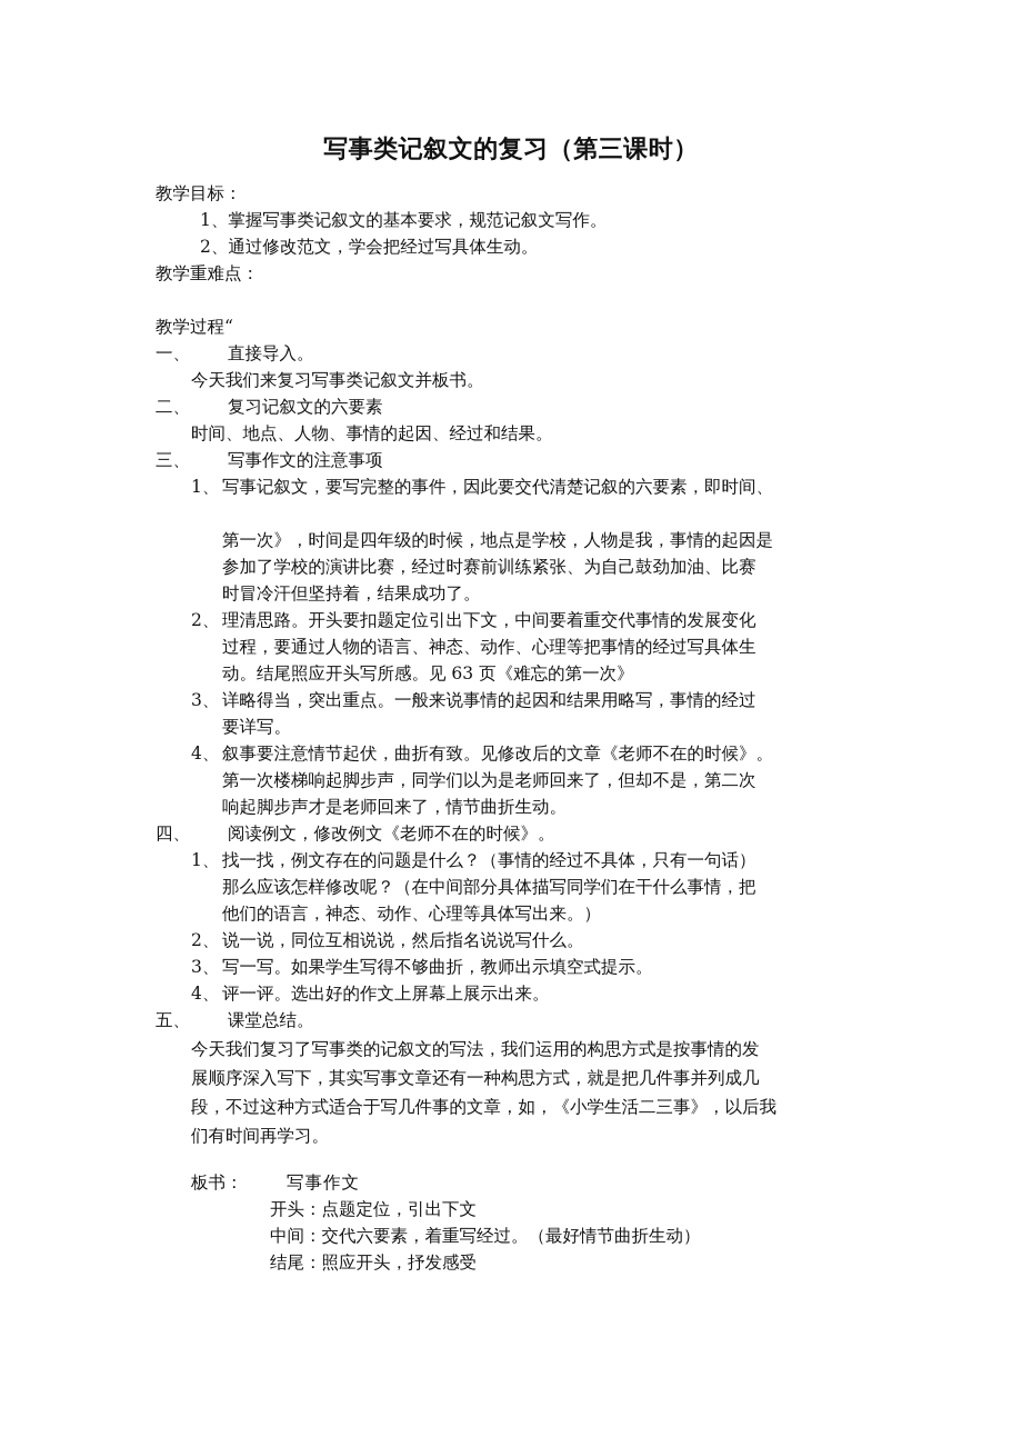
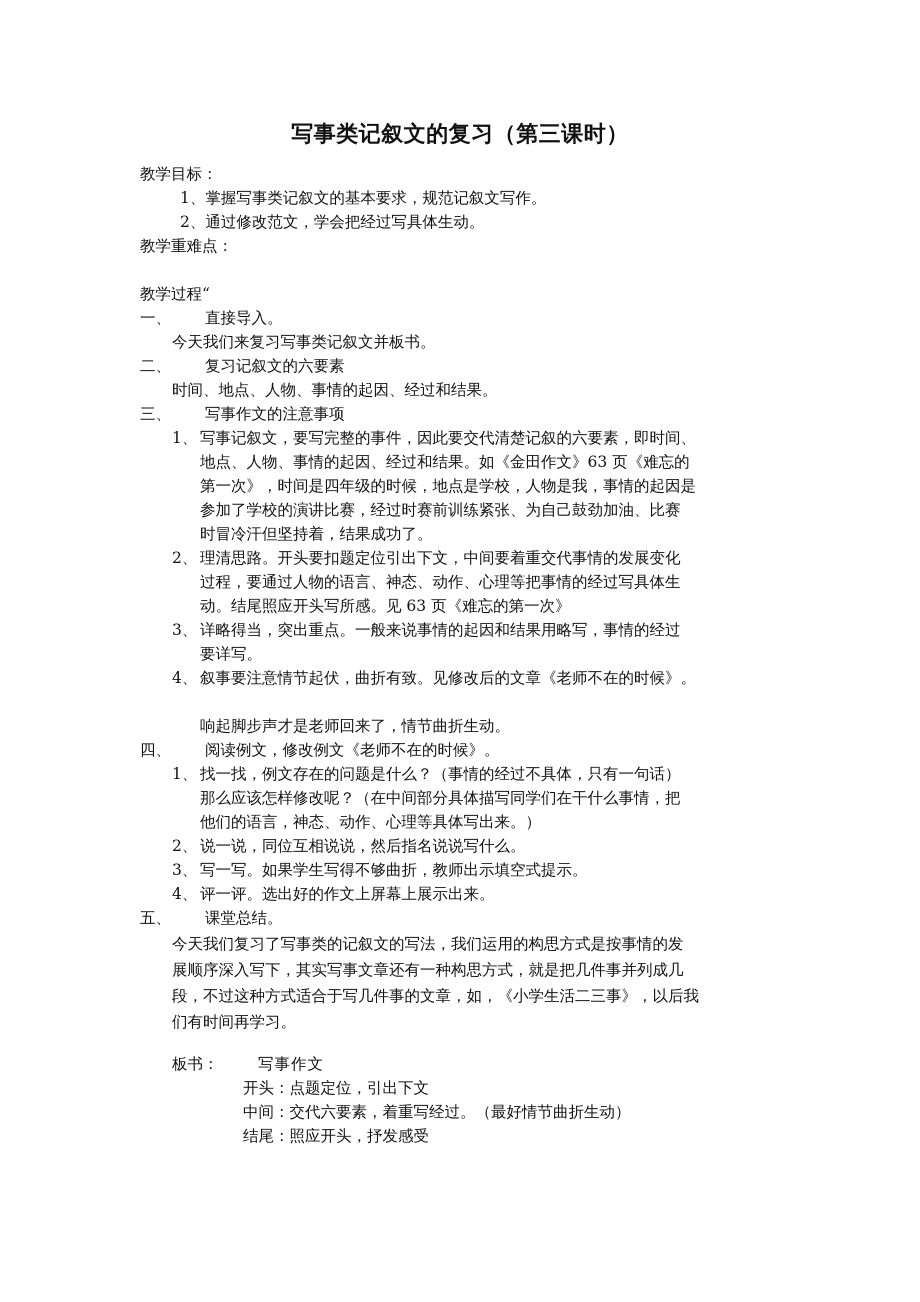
  写事类记叙文的复习（第三课时）
  教学目标：
  1、掌握写事类记叙文的基本要求，规范记叙文写作。
  2、通过修改范文，学会把经过写具体生动。
  教学重难点：
  教学过程“
  一、
  直接导入。
  今天我们来复习写事类记叙文并板书。
  二、
  复习记叙文的六要素
  时间、地点、人物、事情的起因、经过和结果。
  三、
  写事作文的注意事项
  1、
  写事记叙文，要写完整的事件，因此要交代清楚记叙的六要素，即时间、
+ 地点、人物、事情的起因、经过和结果。如《金田作文》63 页《难忘的
  第一次》，时间是四年级的时候，地点是学校，人物是我，事情的起因是
  参加了学校的演讲比赛，经过时赛前训练紧张、为自己鼓劲加油、比赛
  时冒冷汗但坚持着，结果成功了。
  2、
  理清思路。开头要扣题定位引出下文，中间要着重交代事情的发展变化
  过程，要通过人物的语言、神态、动作、心理等把事情的经过写具体生
  动。结尾照应开头写所感。见 63 页《难忘的第一次》
  3、
  详略得当，突出重点。一般来说事情的起因和结果用略写，事情的经过
  要详写。
  4、
  叙事要注意情节起伏，曲折有致。见修改后的文章《老师不在的时候》。
- 第一次楼梯响起脚步声，同学们以为是老师回来了，但却不是，第二次
  响起脚步声才是老师回来了，情节曲折生动。
  四、
  阅读例文，修改例文《老师不在的时候》。
  1、
  找一找，例文存在的问题是什么？（事情的经过不具体，只有一句话）
  那么应该怎样修改呢？（在中间部分具体描写同学们在干什么事情，把
  他们的语言，神态、动作、心理等具体写出来。）
  2、
  说一说，同位互相说说，然后指名说说写什么。
  3、
  写一写。如果学生写得不够曲折，教师出示填空式提示。
  4、
  评一评。选出好的作文上屏幕上展示出来。
  五、
  课堂总结。
  今天我们复习了写事类的记叙文的写法，我们运用的构思方式是按事情的发
  展顺序深入写下，其实写事文章还有一种构思方式，就是把几件事并列成几
  段，不过这种方式适合于写几件事的文章，如，《小学生活二三事》，以后我
  们有时间再学习。
  板书：
  写事作文
  开头：点题定位，引出下文
  中间：交代六要素，着重写经过。（最好情节曲折生动）
  结尾：照应开头，抒发感受
